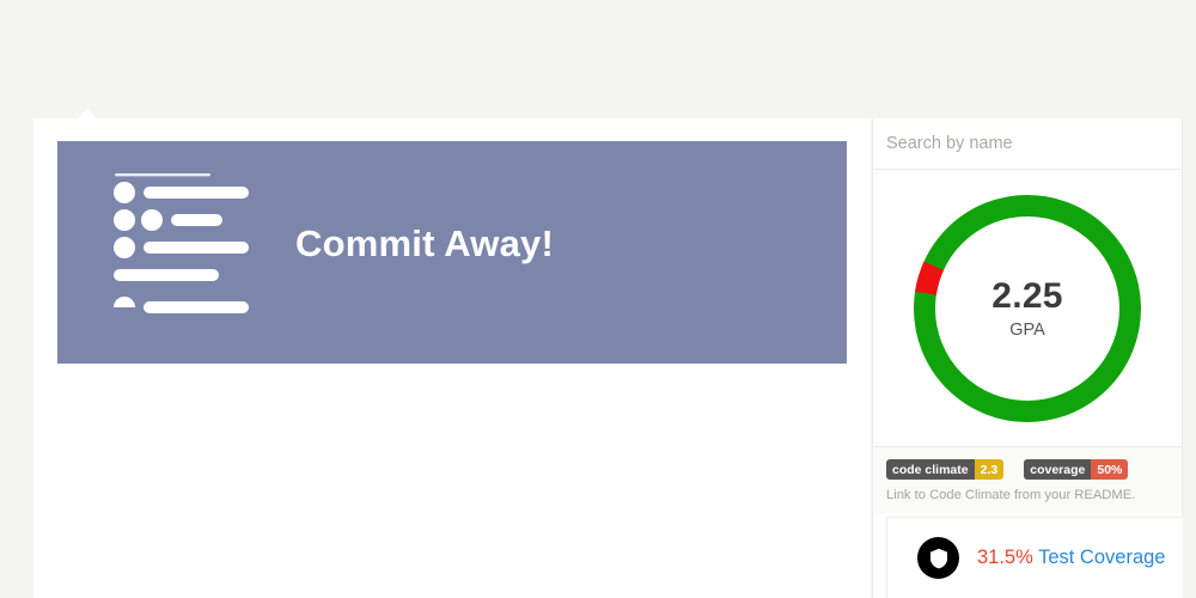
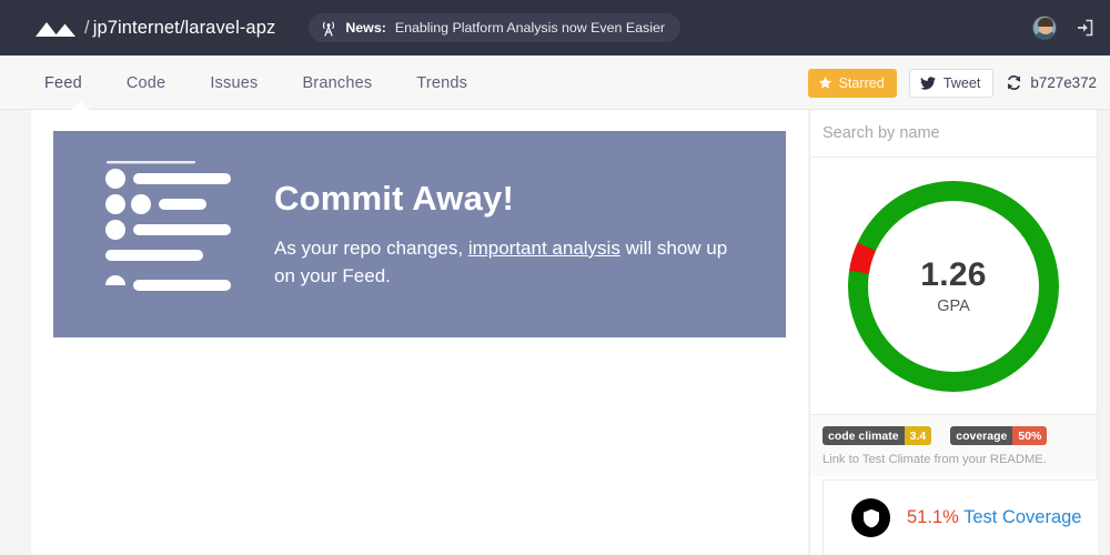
+ / jp7internet/laravel-apz
+ News:
+ Enabling Platform Analysis now Even Easier
+ Feed
+ Code
+ Issues
+ Branches
+ Trends
+ Starred
+ Tweet
+ b727e372
  Commit Away!
+ As your repo changes, important analysis will show up on your Feed.
  Search by name
- 2.25
+ 1.26
  GPA
  code climate
- 2.3
+ 3.4
  coverage
  50%
- Link to Code Climate from your README.
+ Link to Test Climate from your README.
- 31.5% Test Coverage
+ 51.1% Test Coverage
